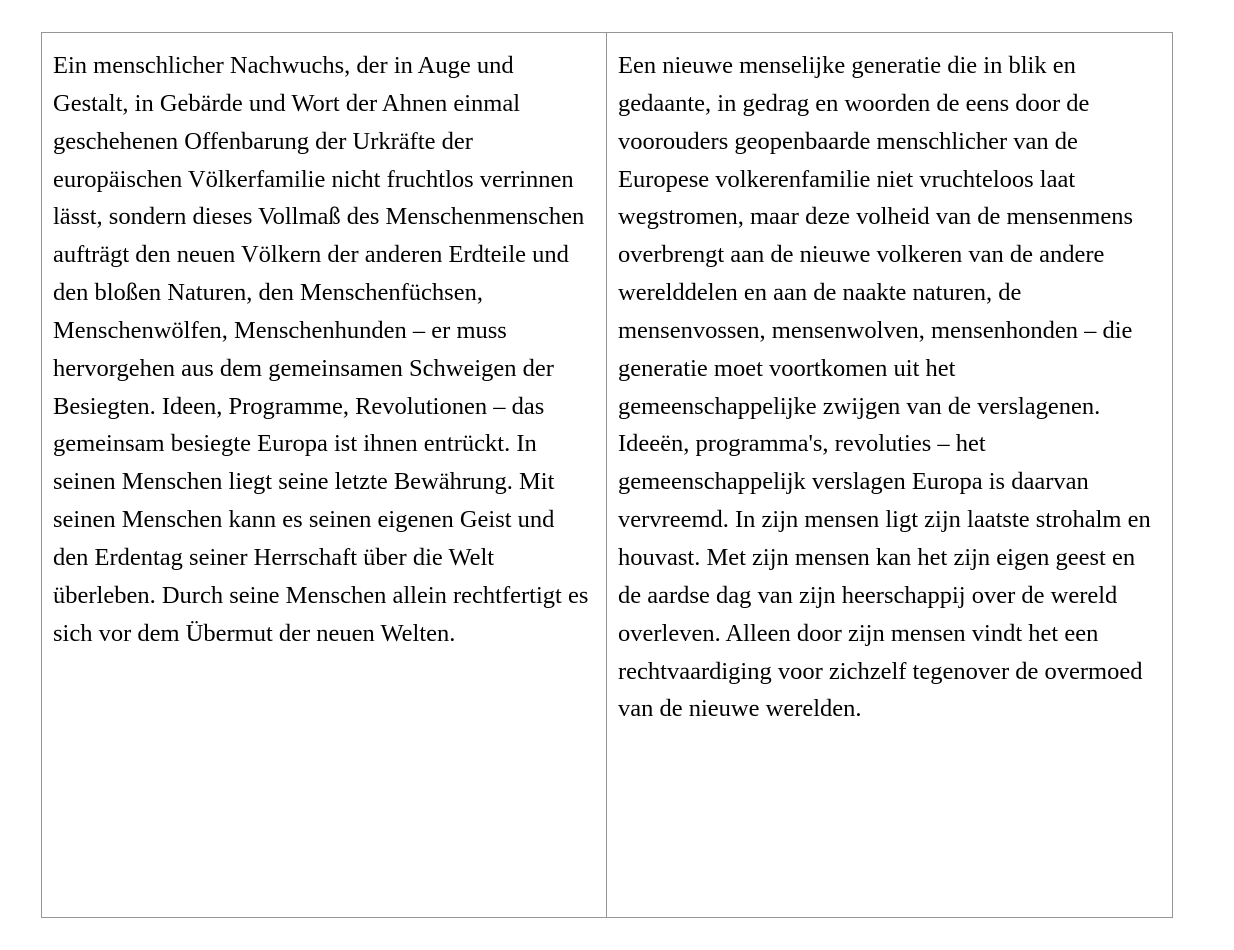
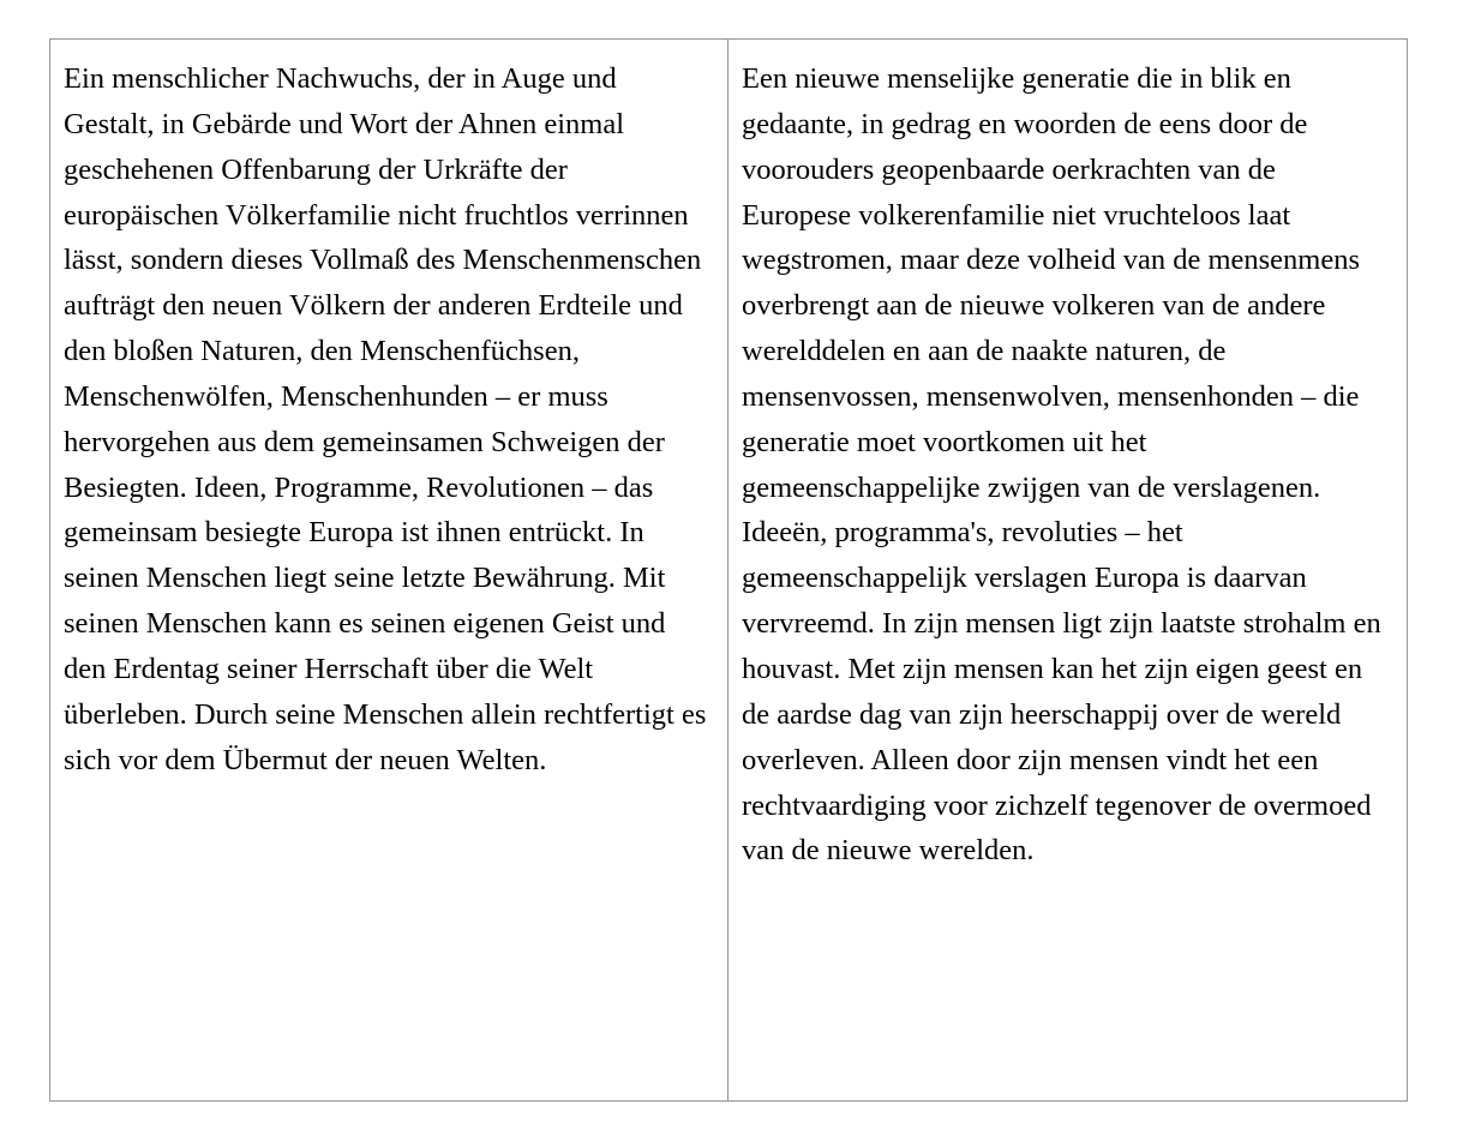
- Ein menschlicher Nachwuchs, der in Auge und Gestalt, in Gebärde und Wort der Ahnen einmal geschehenen Offenbarung der Urkräfte der europäischen Völkerfamilie nicht fruchtlos verrinnen lässt, sondern dieses Vollmaß des Menschenmenschen aufträgt den neuen Völkern der anderen Erdteile und den bloßen Naturen, den Menschenfüchsen, Menschenwölfen, Menschenhunden – er muss hervorgehen aus dem gemeinsamen Schweigen der Besiegten. Ideen, Programme, Revolutionen – das gemeinsam besiegte Europa ist ihnen entrückt. In seinen Menschen liegt seine letzte Bewährung. Mit seinen Menschen kann es seinen eigenen Geist und den Erdentag seiner Herrschaft über die Welt überleben. Durch seine Menschen allein rechtfertigt es sich vor dem Übermut der neuen Welten.	Een nieuwe menselijke generatie die in blik en gedaante, in gedrag en woorden de eens door de voorouders geopenbaarde menschlicher van de Europese volkerenfamilie niet vruchteloos laat wegstromen, maar deze volheid van de mensenmens overbrengt aan de nieuwe volkeren van de andere werelddelen en aan de naakte naturen, de mensenvossen, mensenwolven, mensenhonden – die generatie moet voortkomen uit het gemeenschappelijke zwijgen van de verslagenen. Ideeën, programma's, revoluties – het gemeenschappelijk verslagen Europa is daarvan vervreemd. In zijn mensen ligt zijn laatste strohalm en houvast. Met zijn mensen kan het zijn eigen geest en de aardse dag van zijn heerschappij over de wereld overleven. Alleen door zijn mensen vindt het een rechtvaardiging voor zichzelf tegenover de overmoed van de nieuwe werelden.
+ Ein menschlicher Nachwuchs, der in Auge und Gestalt, in Gebärde und Wort der Ahnen einmal geschehenen Offenbarung der Urkräfte der europäischen Völkerfamilie nicht fruchtlos verrinnen lässt, sondern dieses Vollmaß des Menschenmenschen aufträgt den neuen Völkern der anderen Erdteile und den bloßen Naturen, den Menschenfüchsen, Menschenwölfen, Menschenhunden – er muss hervorgehen aus dem gemeinsamen Schweigen der Besiegten. Ideen, Programme, Revolutionen – das gemeinsam besiegte Europa ist ihnen entrückt. In seinen Menschen liegt seine letzte Bewährung. Mit seinen Menschen kann es seinen eigenen Geist und den Erdentag seiner Herrschaft über die Welt überleben. Durch seine Menschen allein rechtfertigt es sich vor dem Übermut der neuen Welten.	Een nieuwe menselijke generatie die in blik en gedaante, in gedrag en woorden de eens door de voorouders geopenbaarde oerkrachten van de Europese volkerenfamilie niet vruchteloos laat wegstromen, maar deze volheid van de mensenmens overbrengt aan de nieuwe volkeren van de andere werelddelen en aan de naakte naturen, de mensenvossen, mensenwolven, mensenhonden – die generatie moet voortkomen uit het gemeenschappelijke zwijgen van de verslagenen. Ideeën, programma's, revoluties – het gemeenschappelijk verslagen Europa is daarvan vervreemd. In zijn mensen ligt zijn laatste strohalm en houvast. Met zijn mensen kan het zijn eigen geest en de aardse dag van zijn heerschappij over de wereld overleven. Alleen door zijn mensen vindt het een rechtvaardiging voor zichzelf tegenover de overmoed van de nieuwe werelden.
